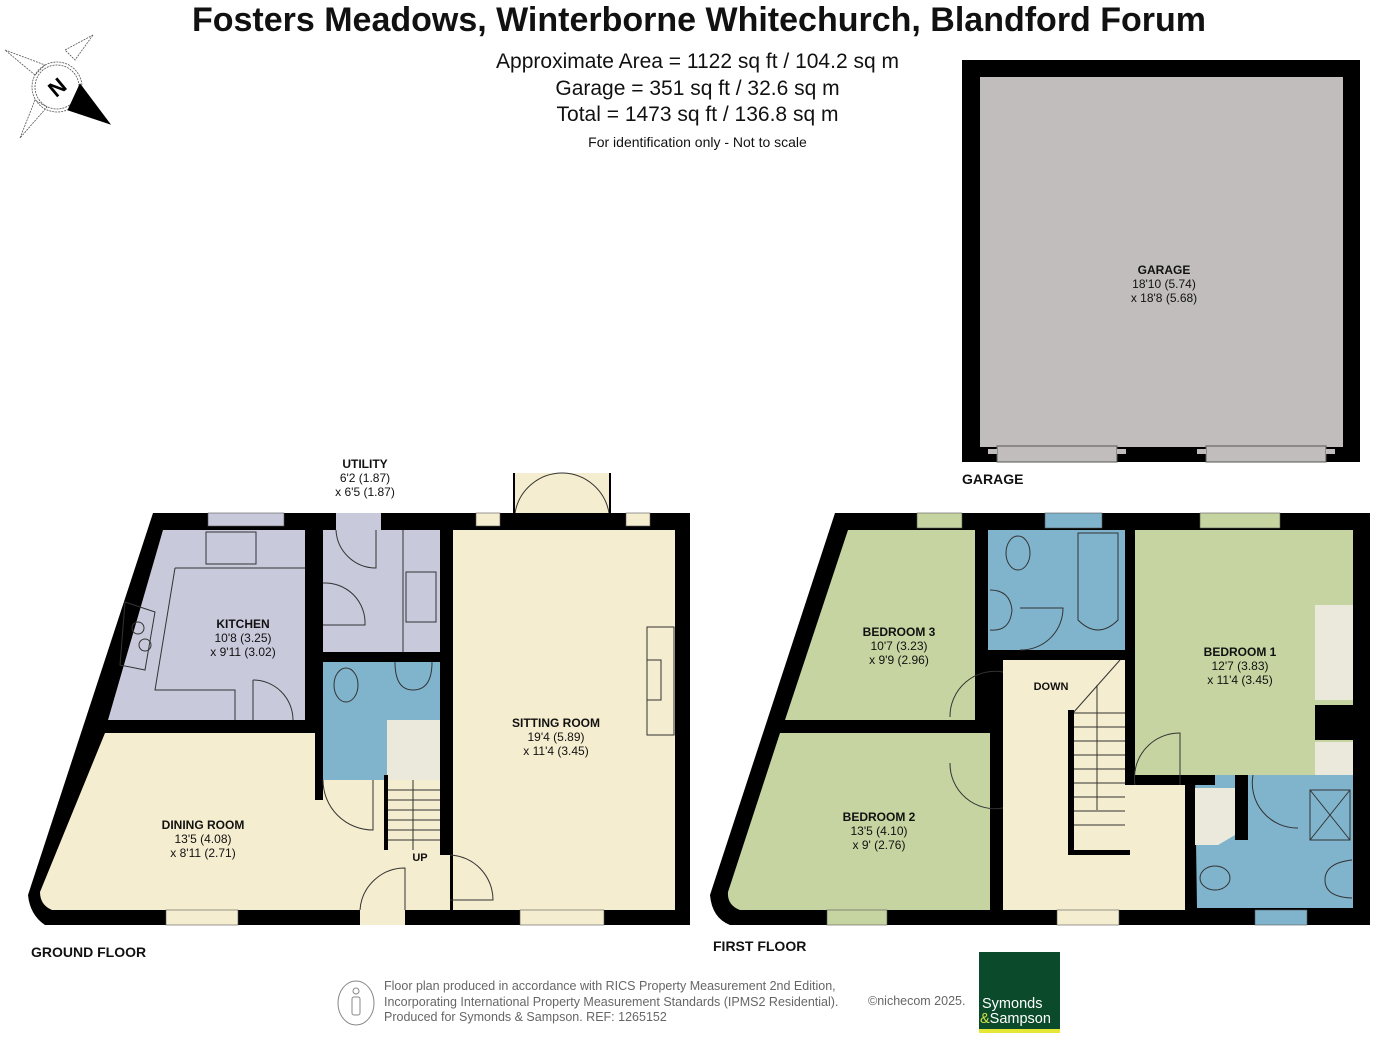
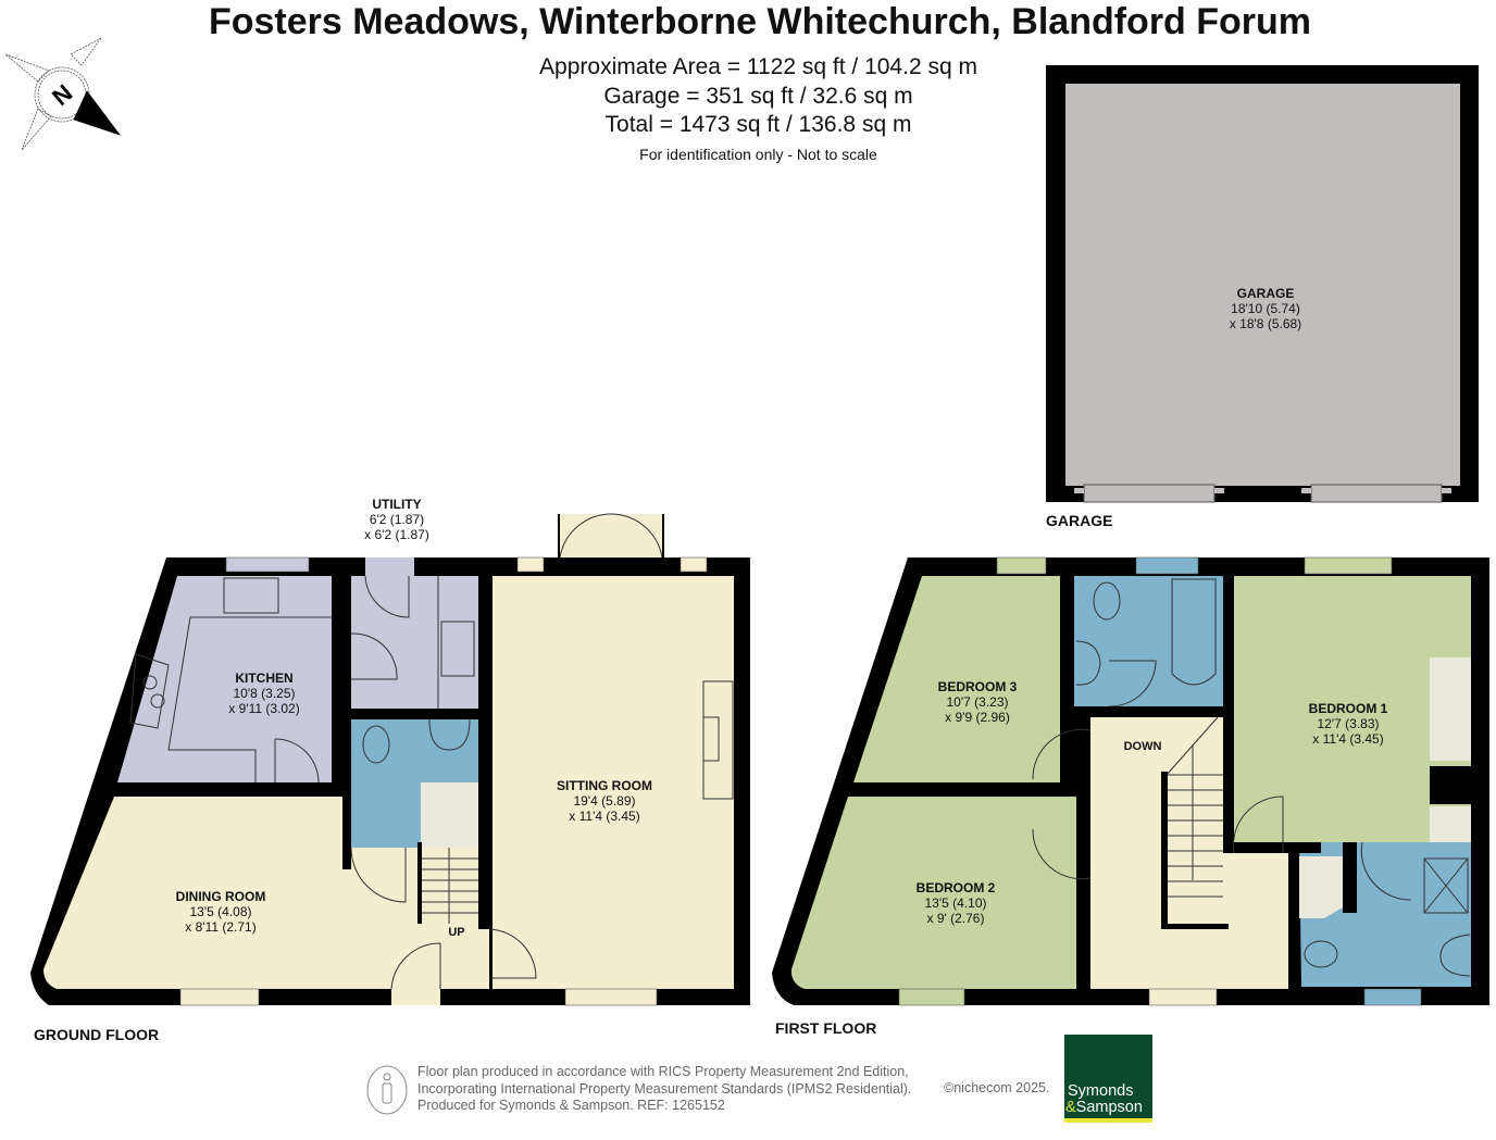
  Fosters Meadows, Winterborne Whitechurch, Blandford Forum
  Approximate Area = 1122 sq ft / 104.2 sq m
  Garage = 351 sq ft / 32.6 sq m
  Total = 1473 sq ft / 136.8 sq m
  For identification only - Not to scale
  GARAGE
  18'10 (5.74)
  x 18'8 (5.68)
  GARAGE
  UTILITY
  6'2 (1.87)
- x 6'5 (1.87)
+ x 6'2 (1.87)
  KITCHEN
  10'8 (3.25)
  x 9'11 (3.02)
  SITTING ROOM
  19'4 (5.89)
  x 11'4 (3.45)
  DINING ROOM
  13'5 (4.08)
  x 8'11 (2.71)
  UP
  GROUND FLOOR
  BEDROOM 3
  10'7 (3.23)
  x 9'9 (2.96)
  BEDROOM 2
  13'5 (4.10)
  x 9' (2.76)
  BEDROOM 1
  12'7 (3.83)
  x 11'4 (3.45)
  DOWN
  FIRST FLOOR
  Floor plan produced in accordance with RICS Property Measurement 2nd Edition,
  Incorporating International Property Measurement Standards (IPMS2 Residential).
  Produced for Symonds & Sampson. REF: 1265152
  ©nichecom 2025.
  Symonds
  &Sampson
